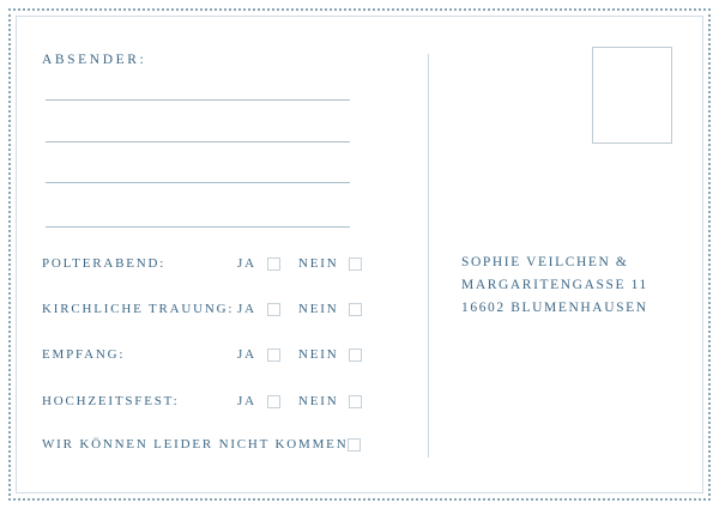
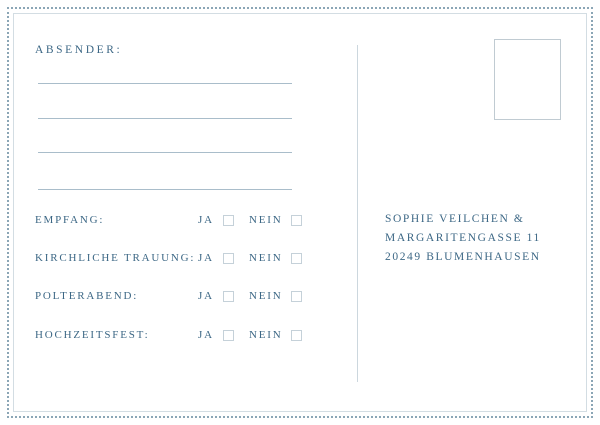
  ABSENDER:
- POLTERABEND:
+ EMPFANG:
  JA
  NEIN
  KIRCHLICHE TRAUUNG:
  JA
  NEIN
- EMPFANG:
+ POLTERABEND:
  JA
  NEIN
  HOCHZEITSFEST:
  JA
  NEIN
- WIR KÖNNEN LEIDER NICHT KOMMEN
  SOPHIE VEILCHEN &
  MARGARITENGASSE 11
- 16602 BLUMENHAUSEN
+ 20249 BLUMENHAUSEN
